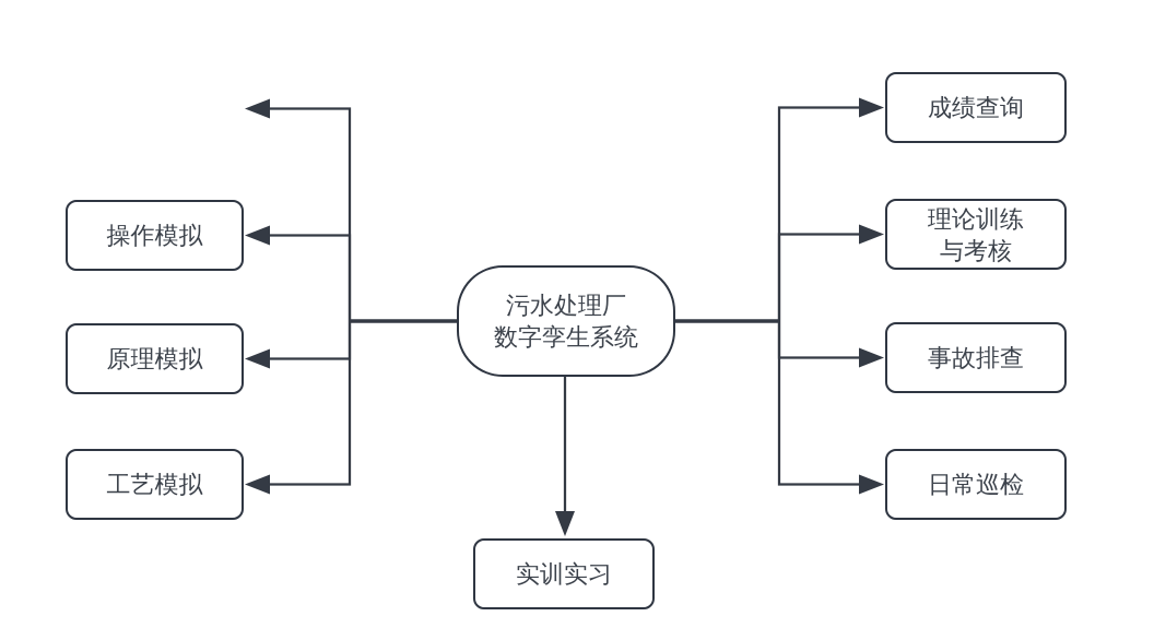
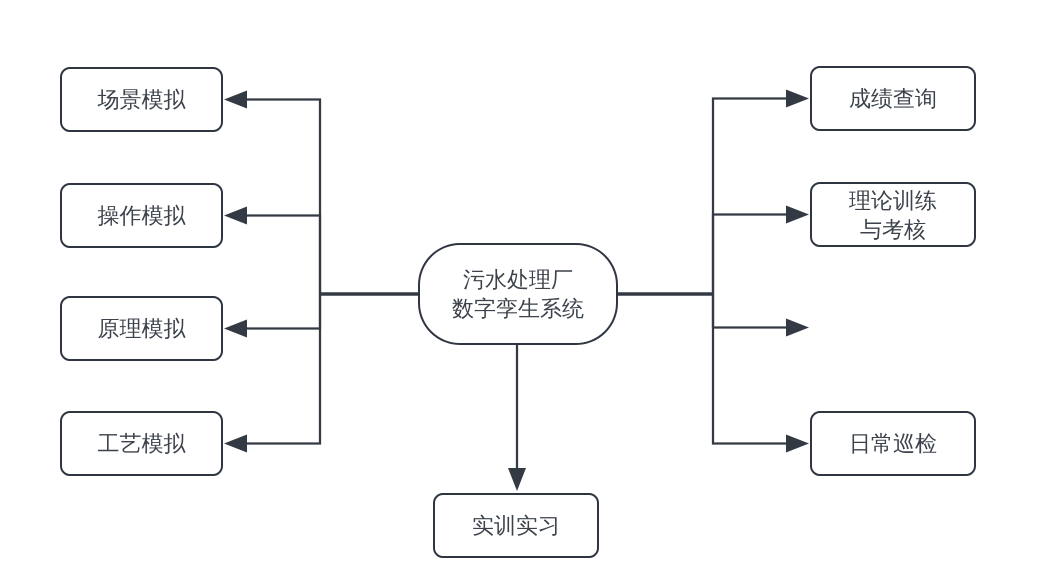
  污水处理厂
  数字孪生系统
+ 场景模拟
  操作模拟
  原理模拟
  工艺模拟
  成绩查询
  理论训练
  与考核
- 事故排查
  日常巡检
  实训实习
